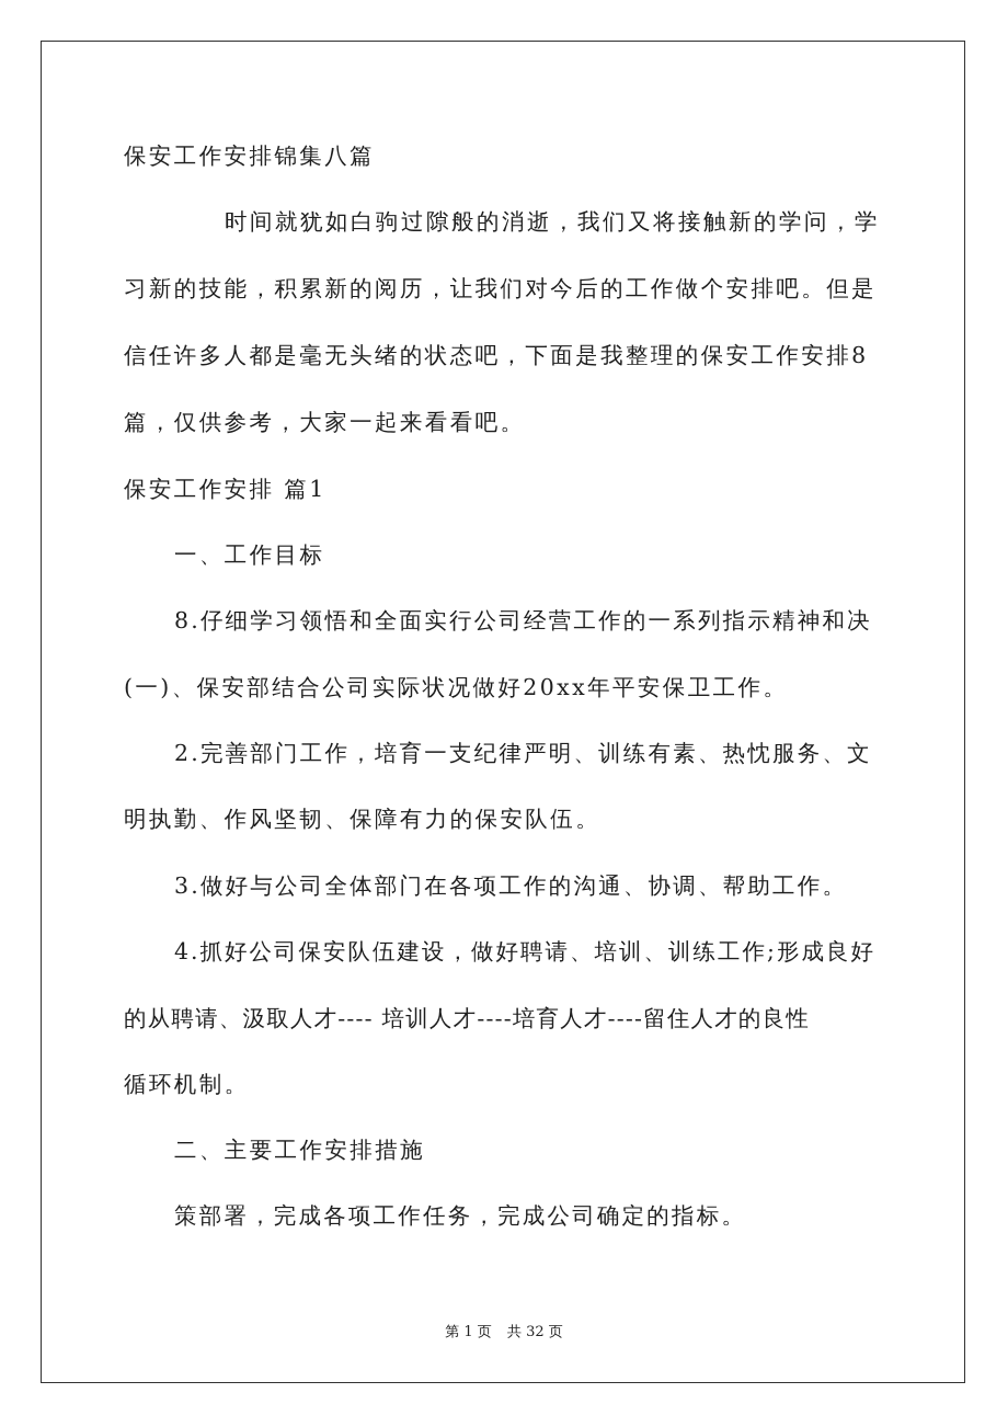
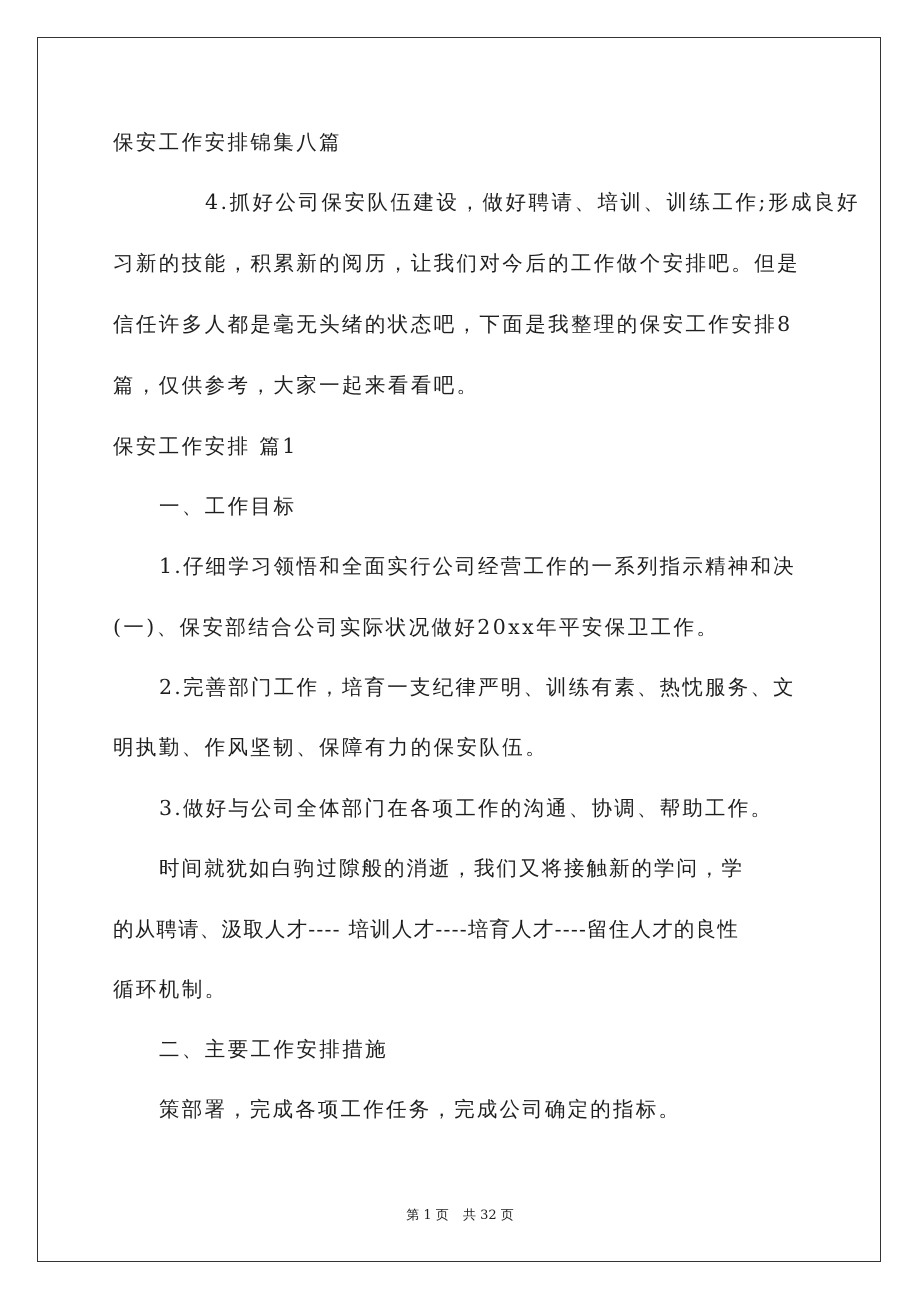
  保安工作安排锦集八篇
- 时间就犹如白驹过隙般的消逝，我们又将接触新的学问，学
+ 4.抓好公司保安队伍建设，做好聘请、培训、训练工作;形成良好
  习新的技能，积累新的阅历，让我们对今后的工作做个安排吧。但是
  信任许多人都是毫无头绪的状态吧，下面是我整理的保安工作安排8
  篇，仅供参考，大家一起来看看吧。
  保安工作安排 篇1
  一、工作目标
- 8.仔细学习领悟和全面实行公司经营工作的一系列指示精神和决
+ 1.仔细学习领悟和全面实行公司经营工作的一系列指示精神和决
  (一)、保安部结合公司实际状况做好20xx年平安保卫工作。
  2.完善部门工作，培育一支纪律严明、训练有素、热忱服务、文
  明执勤、作风坚韧、保障有力的保安队伍。
  3.做好与公司全体部门在各项工作的沟通、协调、帮助工作。
- 4.抓好公司保安队伍建设，做好聘请、培训、训练工作;形成良好
+ 时间就犹如白驹过隙般的消逝，我们又将接触新的学问，学
  的从聘请、汲取人才---- 培训人才----培育人才----留住人才的良性
  循环机制。
  二、主要工作安排措施
  策部署，完成各项工作任务，完成公司确定的指标。
  第 1 页 共 32 页
